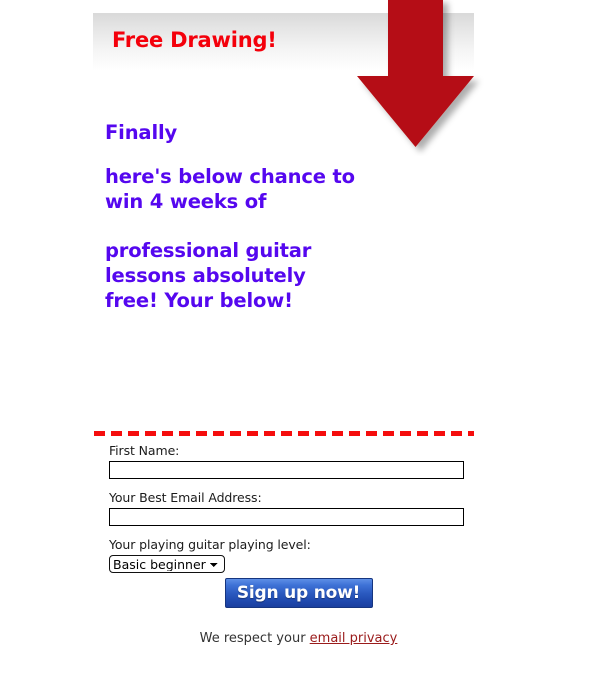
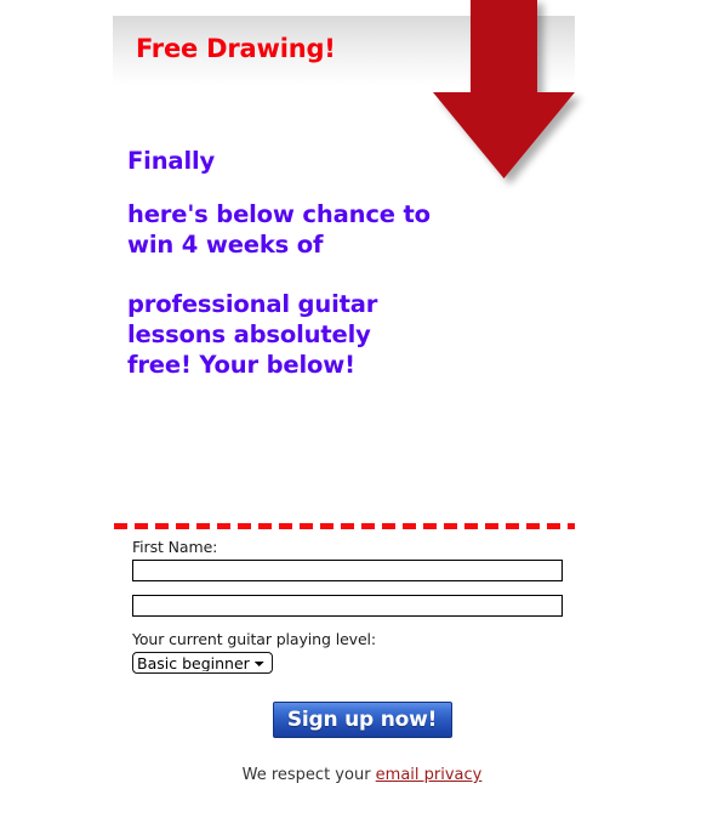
  Free Drawing!
  Finally
  here's below chance to win 4 weeks of
  professional guitar lessons absolutely free! Your below!
  First Name:
- Your Best Email Address:
- Your playing guitar playing level:
+ Your current guitar playing level:
  Basic beginner
  Sign up now!
  We respect your email privacy
